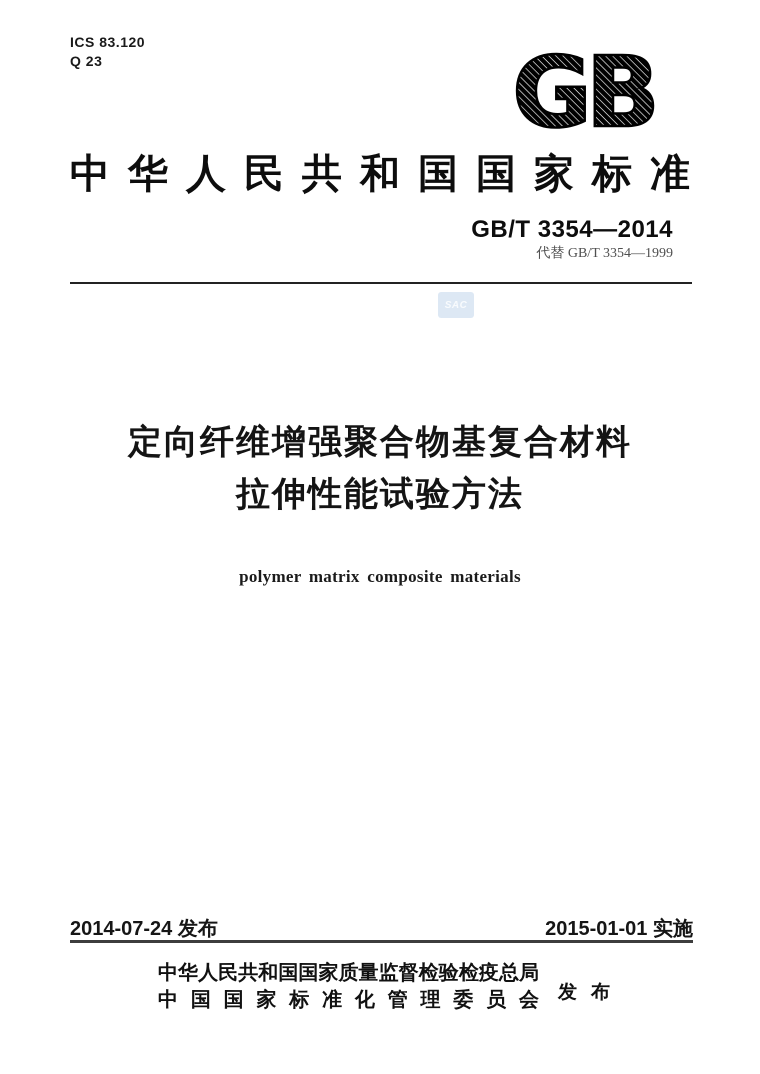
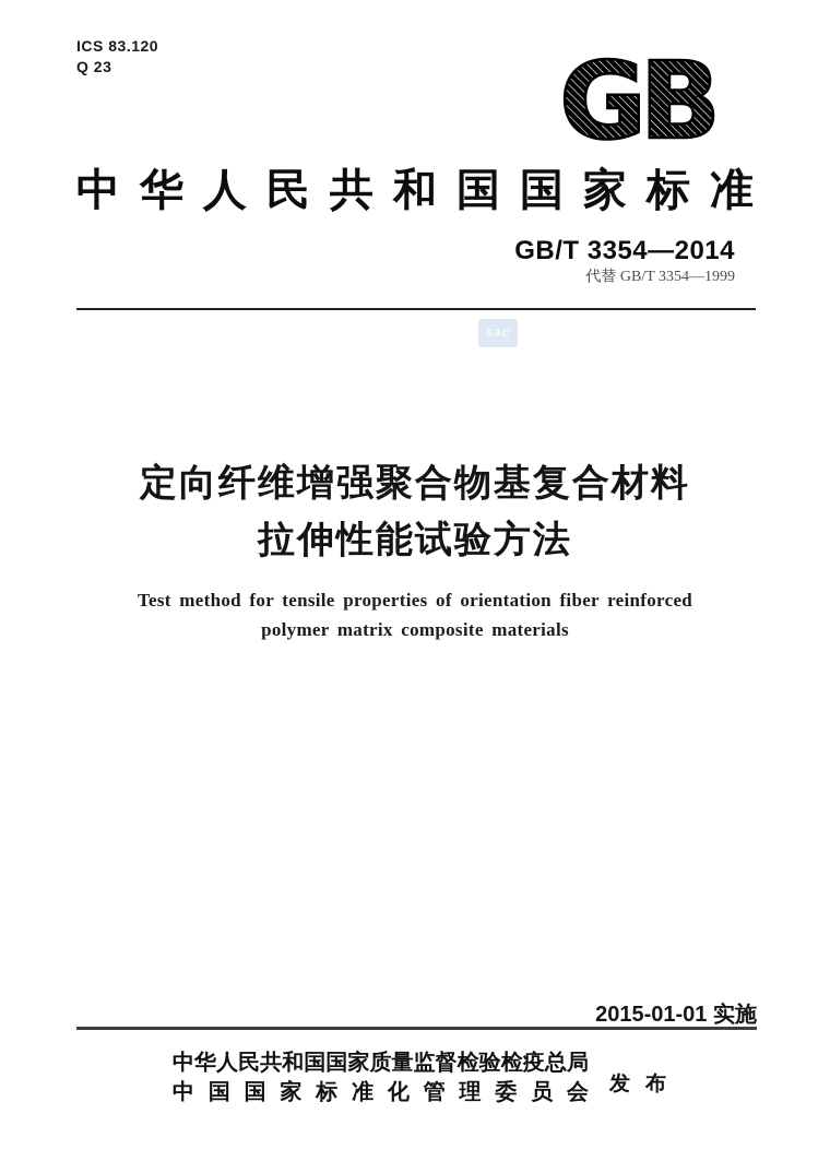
  ICS 83.120
  Q 23
  GB
  中华人民共和国国家标准
  GB/T 3354—2014
  代替 GB/T 3354—1999
  SAC
  定向纤维增强聚合物基复合材料
  拉伸性能试验方法
+ Test method for tensile properties of orientation fiber reinforced
  polymer matrix composite materials
- 2014-07-24 发布
  2015-01-01 实施
  中华人民共和国国家质量监督检验检疫总局
  中国国家标准化管理委员会
  发布
